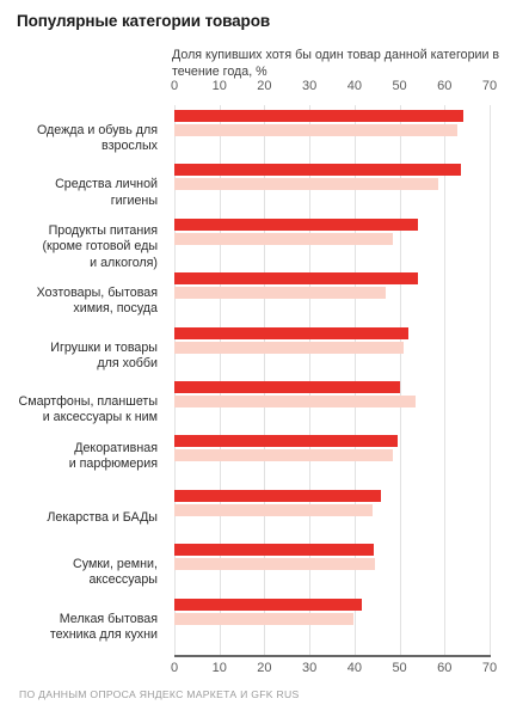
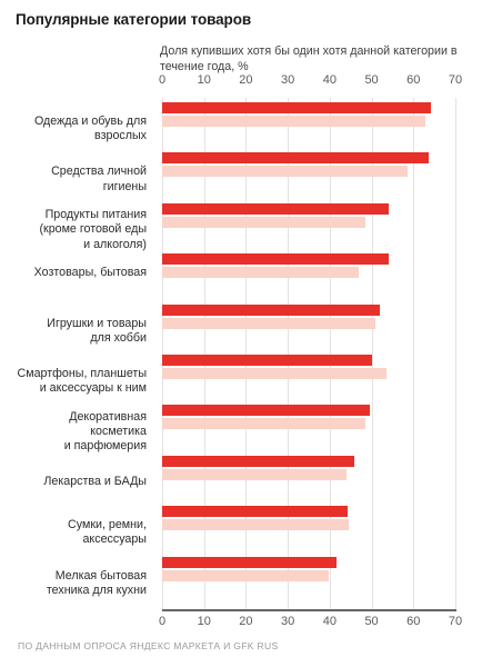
  Популярные категории товаров
- Доля купивших хотя бы один товар данной категории в течение года, %
+ Доля купивших хотя бы один хотя данной категории в течение года, %
  0
  10
  20
  30
  40
  50
  60
  70
  0
  10
  20
  30
  40
  50
  60
  70
  Одежда и обувь для
  взрослых
  Средства личной
  гигиены
  Продукты питания
  (кроме готовой еды
  и алкоголя)
  Хозтовары, бытовая
- химия, посуда
  Игрушки и товары
  для хобби
  Смартфоны, планшеты
  и аксессуары к ним
  Декоративная
+ косметика
  и парфюмерия
  Лекарства и БАДы
  Сумки, ремни,
  аксессуары
  Мелкая бытовая
  техника для кухни
  ПО ДАННЫМ ОПРОСА ЯНДЕКС МАРКЕТА И GFK RUS
